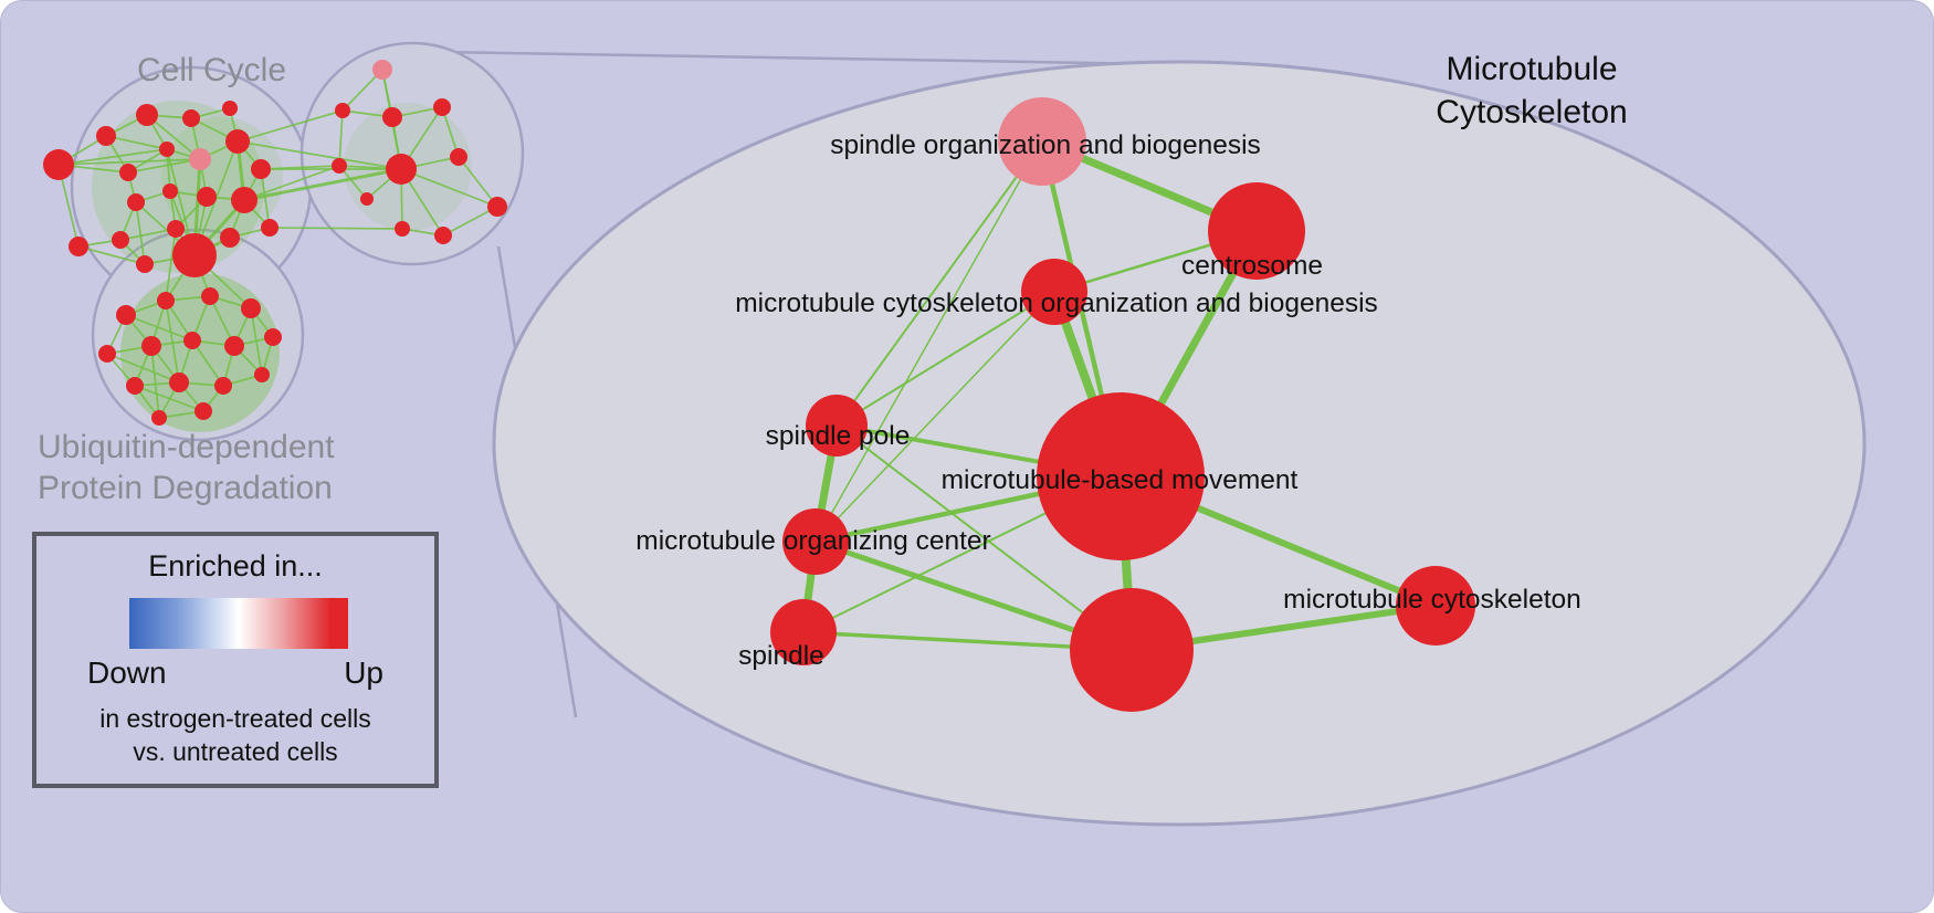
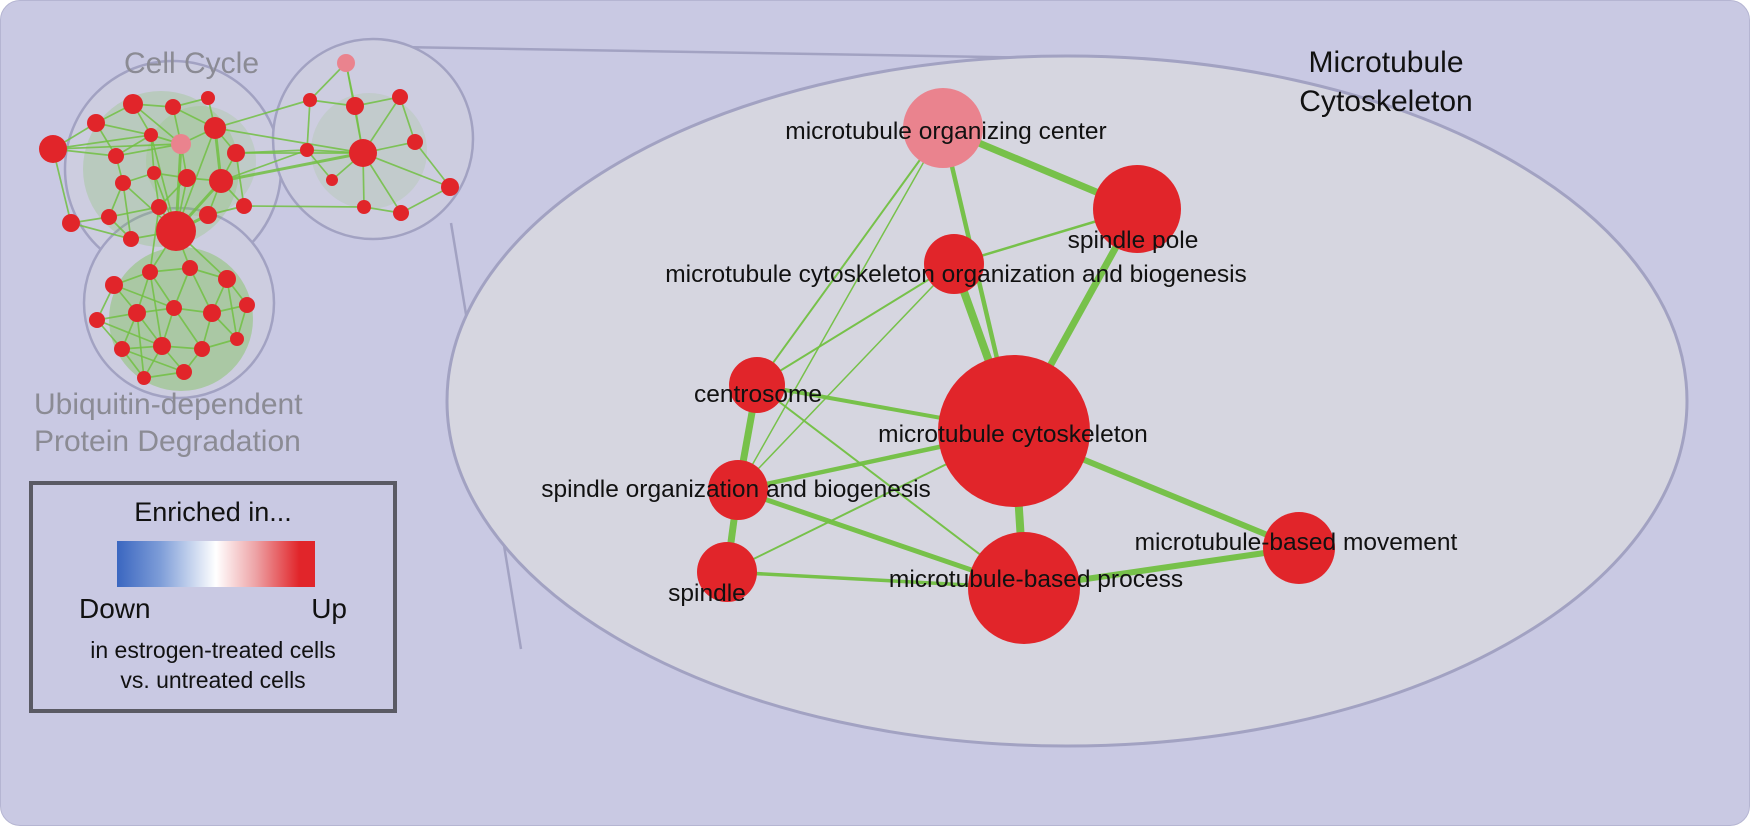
- spindle organization and biogenesis
+ microtubule organizing center
- centrosome
+ spindle pole
  microtubule cytoskeleton organization and biogenesis
- spindle pole
+ centrosome
- microtubule-based movement
+ microtubule cytoskeleton
- microtubule organizing center
+ spindle organization and biogenesis
- microtubule cytoskeleton
+ microtubule-based movement
  spindle
+ microtubule-based process
  Cell Cycle
  Ubiquitin-dependent
  Protein Degradation
  Microtubule
  Cytoskeleton
  Enriched in...
  Down
  Up
  in estrogen-treated cells
  vs. untreated cells
